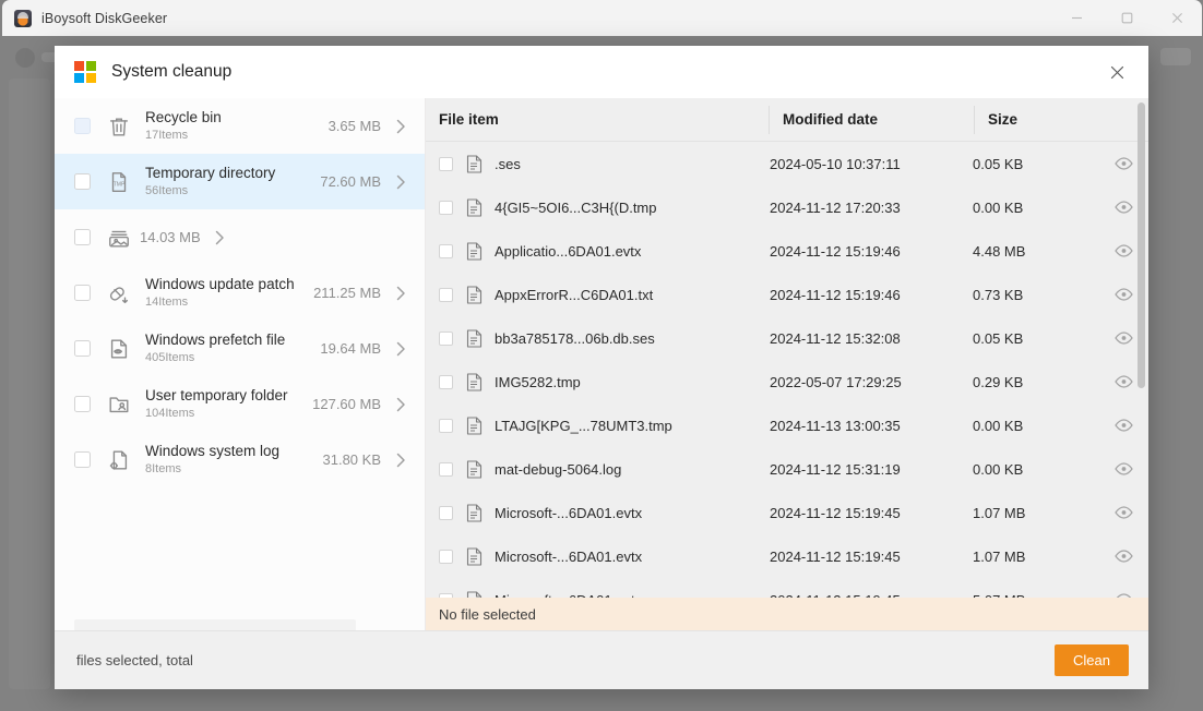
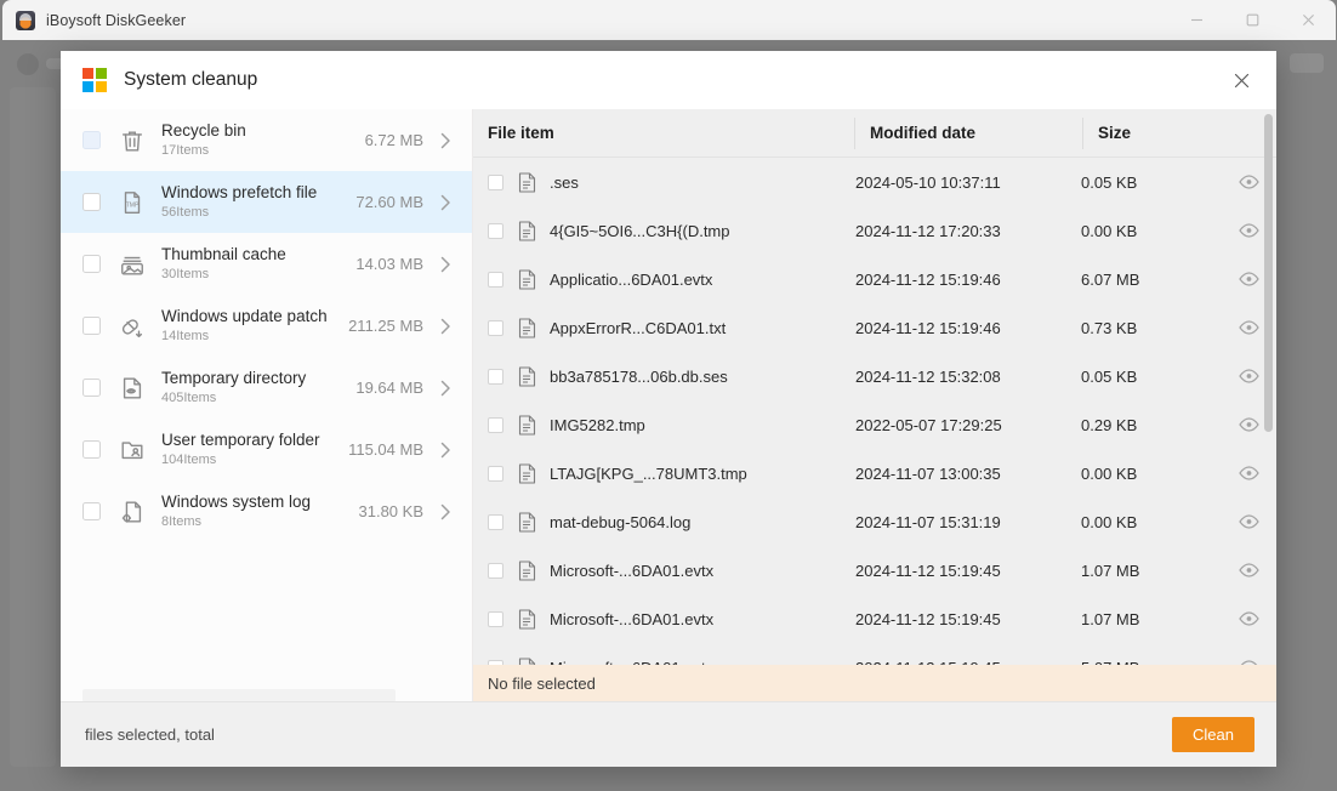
  iBoysoft DiskGeeker
  System cleanup
  Recycle bin
  17Items
- 3.65 MB
+ 6.72 MB
- Temporary directory
+ Windows prefetch file
  56Items
  72.60 MB
+ Thumbnail cache
+ 30Items
  14.03 MB
  Windows update patch
  14Items
  211.25 MB
- Windows prefetch file
+ Temporary directory
  405Items
  19.64 MB
  User temporary folder
  104Items
- 127.60 MB
+ 115.04 MB
  Windows system log
  8Items
  31.80 KB
  File item
  Modified date
  Size
  .ses
  2024-05-10 10:37:11
  0.05 KB
  4{GI5~5OI6...C3H{(D.tmp
  2024-11-12 17:20:33
  0.00 KB
  Applicatio...6DA01.evtx
  2024-11-12 15:19:46
- 4.48 MB
+ 6.07 MB
  AppxErrorR...C6DA01.txt
  2024-11-12 15:19:46
  0.73 KB
  bb3a785178...06b.db.ses
  2024-11-12 15:32:08
  0.05 KB
  IMG5282.tmp
  2022-05-07 17:29:25
  0.29 KB
  LTAJG[KPG_...78UMT3.tmp
- 2024-11-13 13:00:35
+ 2024-11-07 13:00:35
  0.00 KB
  mat-debug-5064.log
- 2024-11-12 15:31:19
+ 2024-11-07 15:31:19
  0.00 KB
  Microsoft-...6DA01.evtx
  2024-11-12 15:19:45
  1.07 MB
  Microsoft-...6DA01.evtx
  2024-11-12 15:19:45
  1.07 MB
  No file selected
  files selected, total
  Clean
